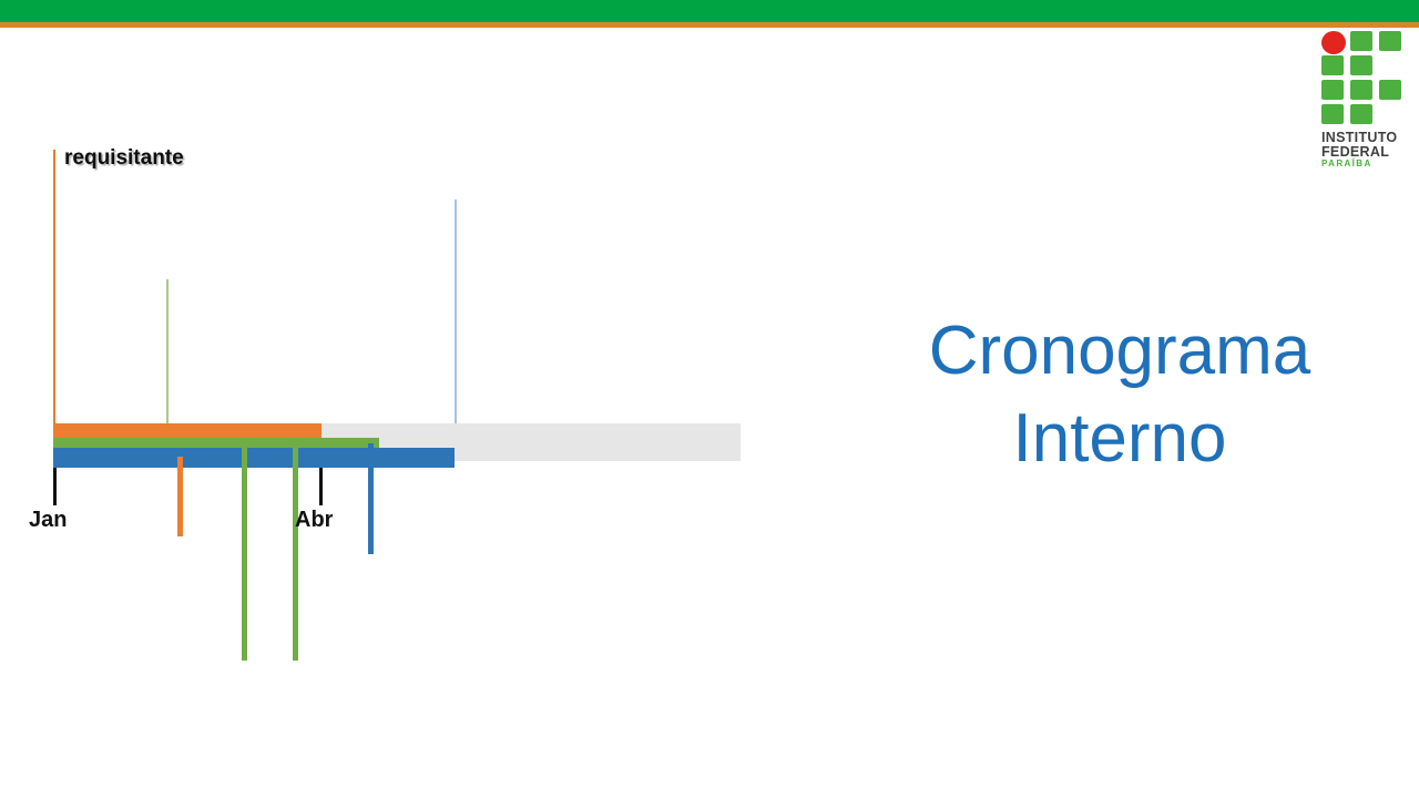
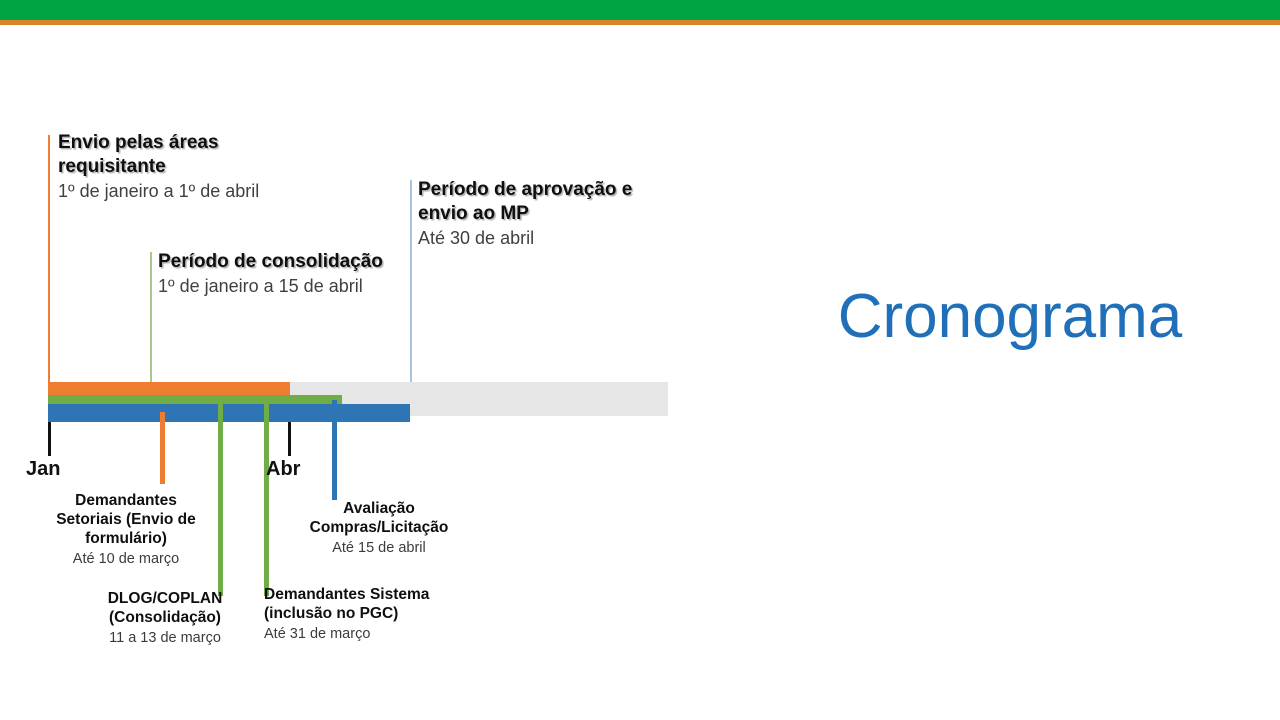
- INSTITUTO
- FEDERAL
- PARAÍBA
  Cronograma
- Interno
  Jan
  Abr
+ Envio pelas áreas
  requisitante
+ 1º de janeiro a 1º de abril
+ Período de consolidação
+ 1º de janeiro a 15 de abril
+ Período de aprovação e
+ envio ao MP
+ Até 30 de abril
+ Demandantes
+ Setoriais (Envio de
+ formulário)
+ Até 10 de março
+ DLOG/COPLAN
+ (Consolidação)
+ 11 a 13 de março
+ Demandantes Sistema
+ (inclusão no PGC)
+ Até 31 de março
+ Avaliação
+ Compras/Licitação
+ Até 15 de abril
